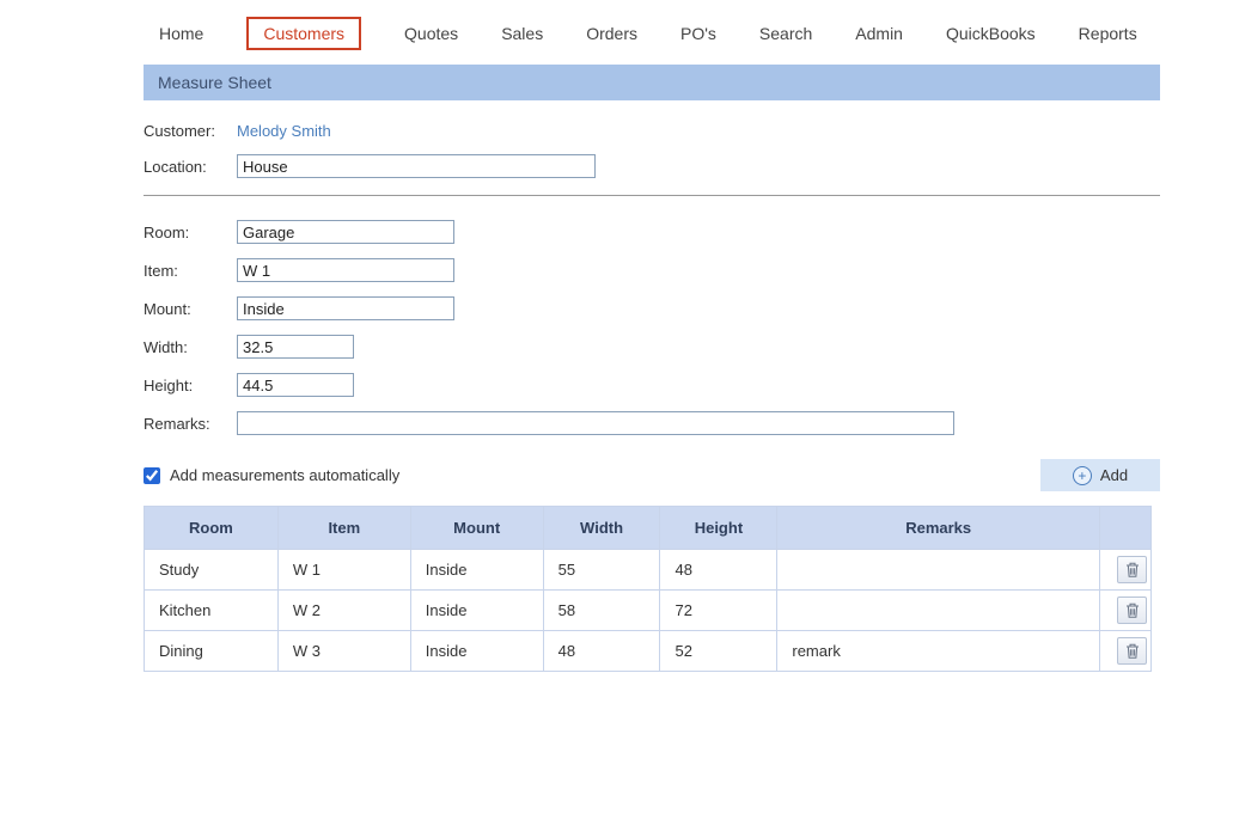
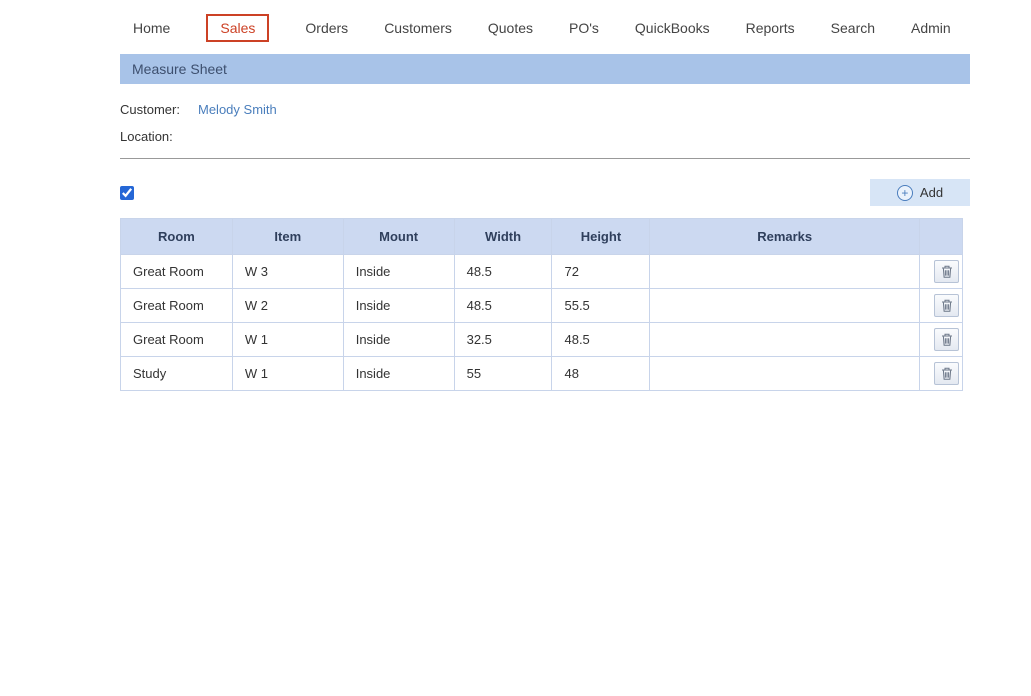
  Home
- Customers
+ Sales
- Quotes
+ Orders
- Sales
+ Customers
- Orders
+ Quotes
  PO's
- Search
+ QuickBooks
- Admin
+ Reports
- QuickBooks
+ Search
- Reports
+ Admin
  Measure Sheet
  Customer:
  Melody Smith
  Location:
- House
- Room:
- Garage
- Item:
- W 1
- Mount:
- Inside
- Width:
- 32.5
- Height:
- 44.5
- Remarks:
- Add measurements automatically
  +
  Add
  Room	Item	Mount	Width	Height	Remarks
+ Great Room	W 3	Inside	48.5	72
+ Great Room	W 2	Inside	48.5	55.5
+ Great Room	W 1	Inside	32.5	48.5
  Study	W 1	Inside	55	48
- Kitchen	W 2	Inside	58	72
- Dining	W 3	Inside	48	52	remark
